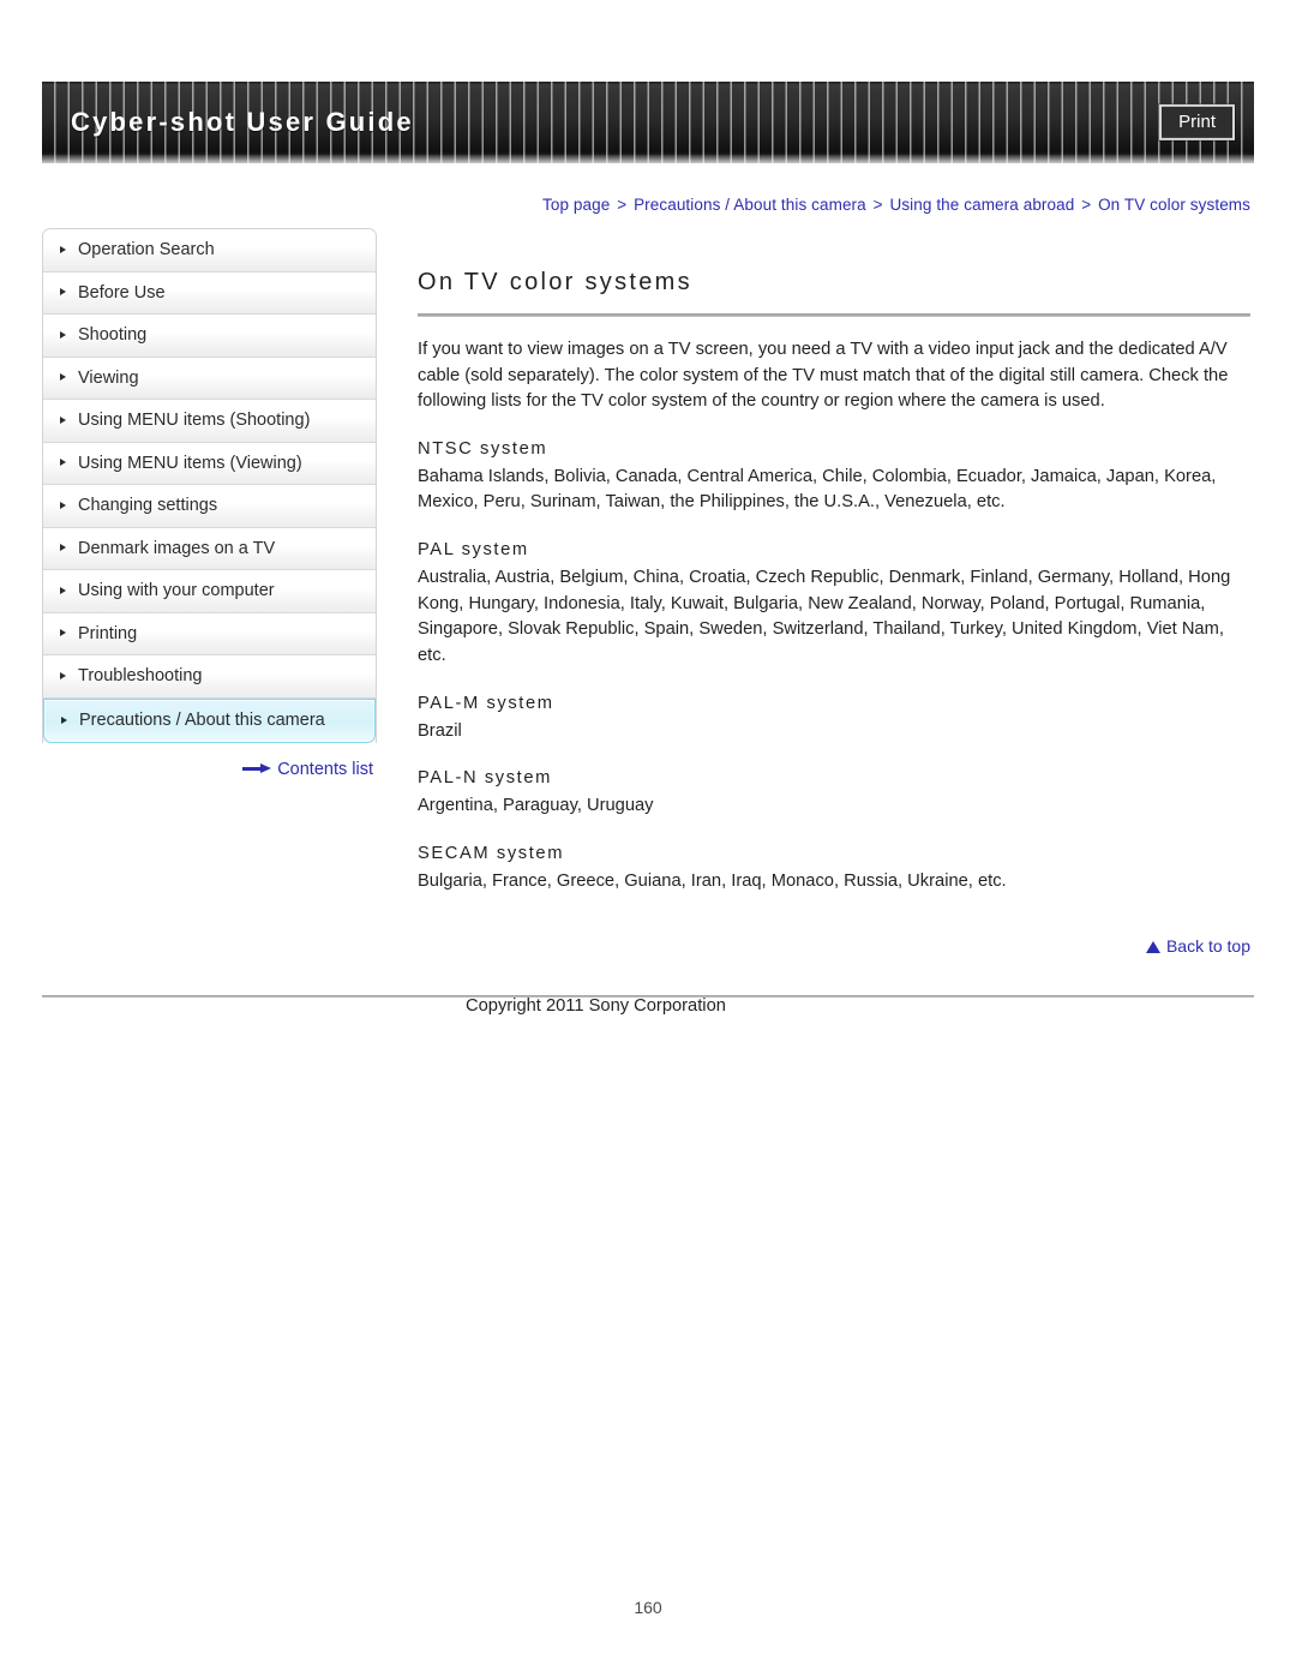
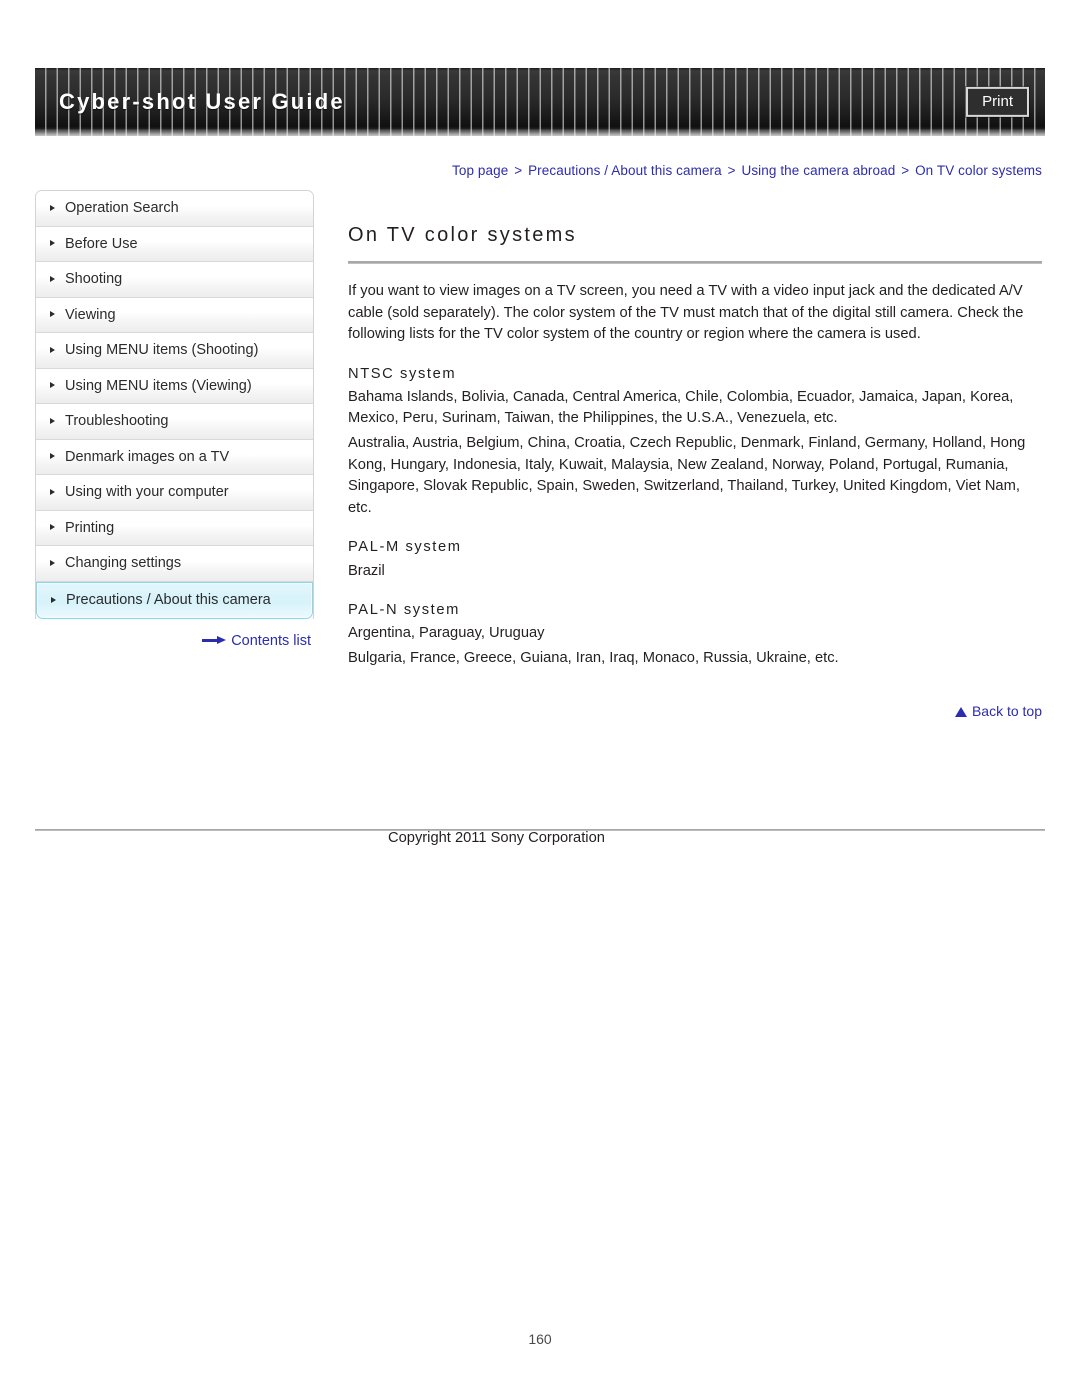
  Cyber-shot User Guide
  Print
  Top page > Precautions / About this camera > Using the camera abroad > On TV color systems
  Operation Search
  Before Use
  Shooting
  Viewing
  Using MENU items (Shooting)
  Using MENU items (Viewing)
- Changing settings
+ Troubleshooting
  Denmark images on a TV
  Using with your computer
  Printing
- Troubleshooting
+ Changing settings
  Precautions / About this camera
  Contents list
  On TV color systems
  If you want to view images on a TV screen, you need a TV with a video input jack and the dedicated A/V cable (sold separately). The color system of the TV must match that of the digital still camera. Check the following lists for the TV color system of the country or region where the camera is used.
  NTSC system
  Bahama Islands, Bolivia, Canada, Central America, Chile, Colombia, Ecuador, Jamaica, Japan, Korea, Mexico, Peru, Surinam, Taiwan, the Philippines, the U.S.A., Venezuela, etc.
- PAL system
- Australia, Austria, Belgium, China, Croatia, Czech Republic, Denmark, Finland, Germany, Holland, Hong Kong, Hungary, Indonesia, Italy, Kuwait, Bulgaria, New Zealand, Norway, Poland, Portugal, Rumania, Singapore, Slovak Republic, Spain, Sweden, Switzerland, Thailand, Turkey, United Kingdom, Viet Nam, etc.
+ Australia, Austria, Belgium, China, Croatia, Czech Republic, Denmark, Finland, Germany, Holland, Hong Kong, Hungary, Indonesia, Italy, Kuwait, Malaysia, New Zealand, Norway, Poland, Portugal, Rumania, Singapore, Slovak Republic, Spain, Sweden, Switzerland, Thailand, Turkey, United Kingdom, Viet Nam, etc.
  PAL-M system
  Brazil
  PAL-N system
  Argentina, Paraguay, Uruguay
- SECAM system
  Bulgaria, France, Greece, Guiana, Iran, Iraq, Monaco, Russia, Ukraine, etc.
  Back to top
  Copyright 2011 Sony Corporation
  160
